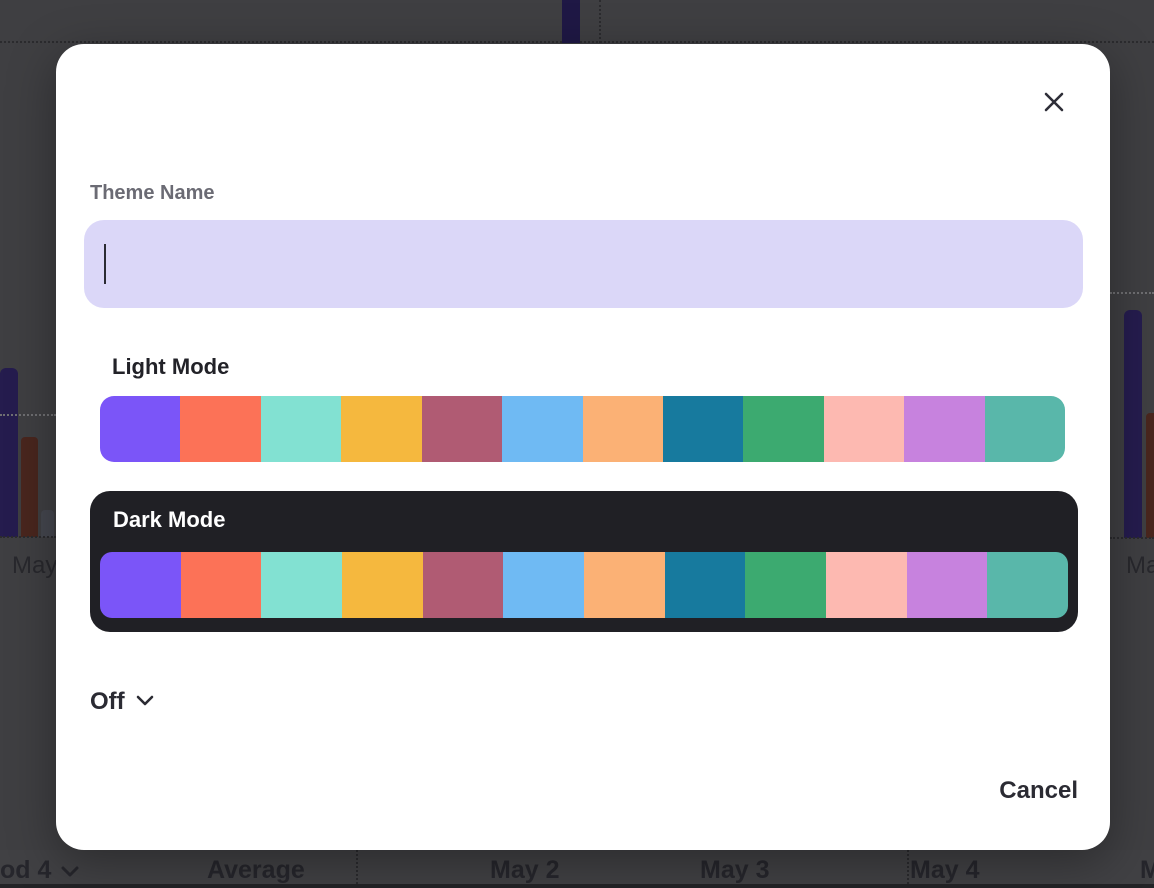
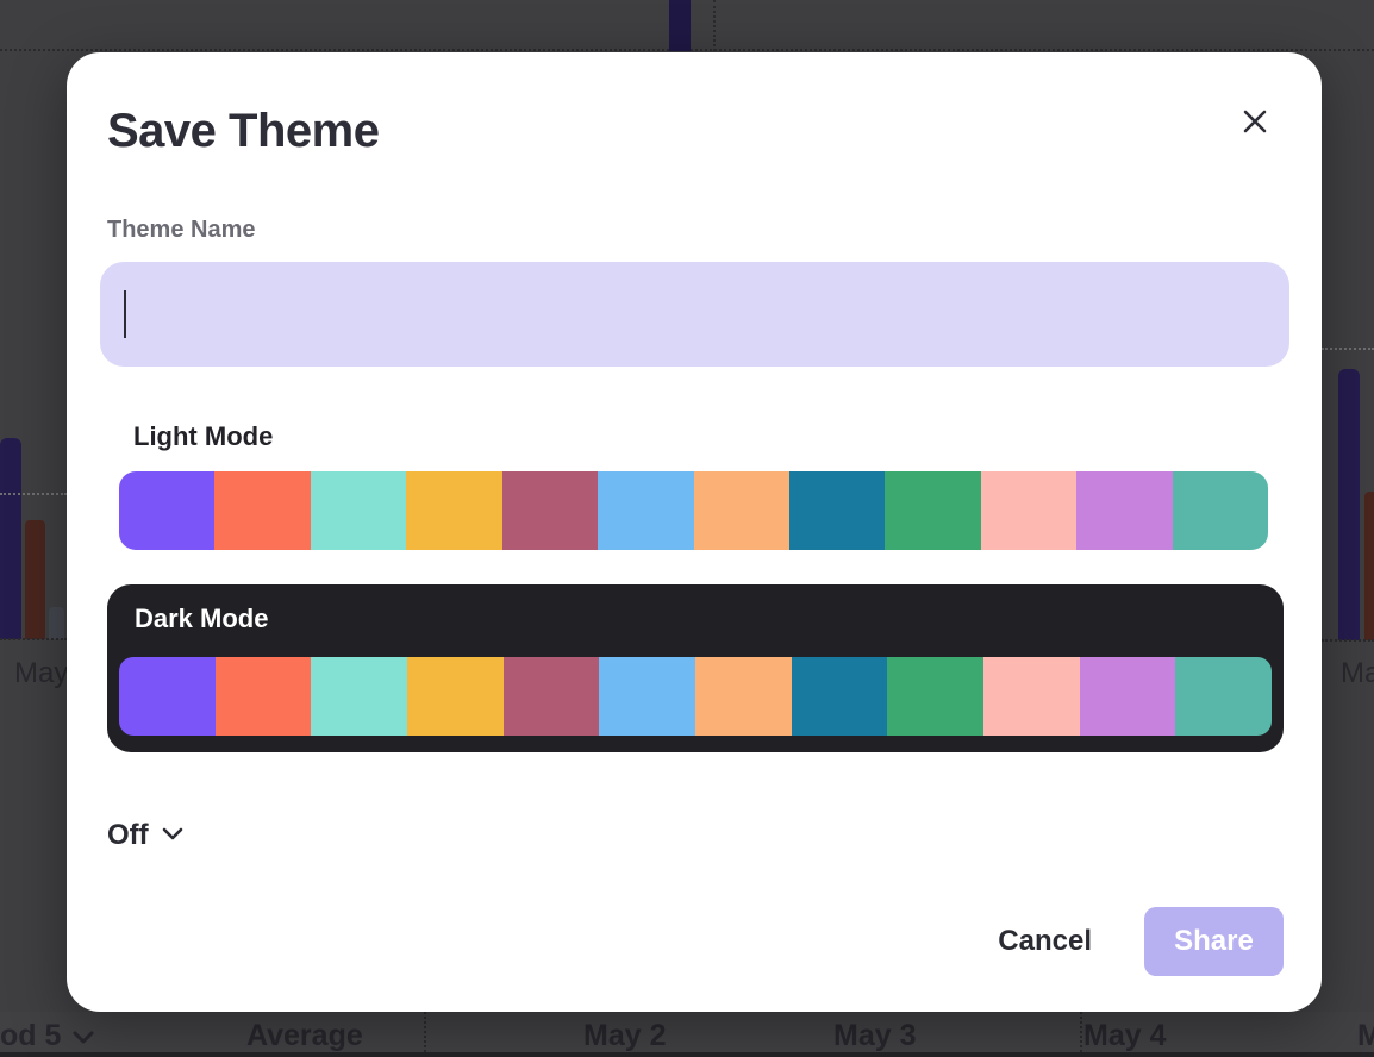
  May
  Ma
- od 4
+ od 5
  Average
  May 2
  May 3
  May 4
  M
+ Save Theme
  Theme Name
  Light Mode
  Dark Mode
  Off
  Cancel
+ Share
